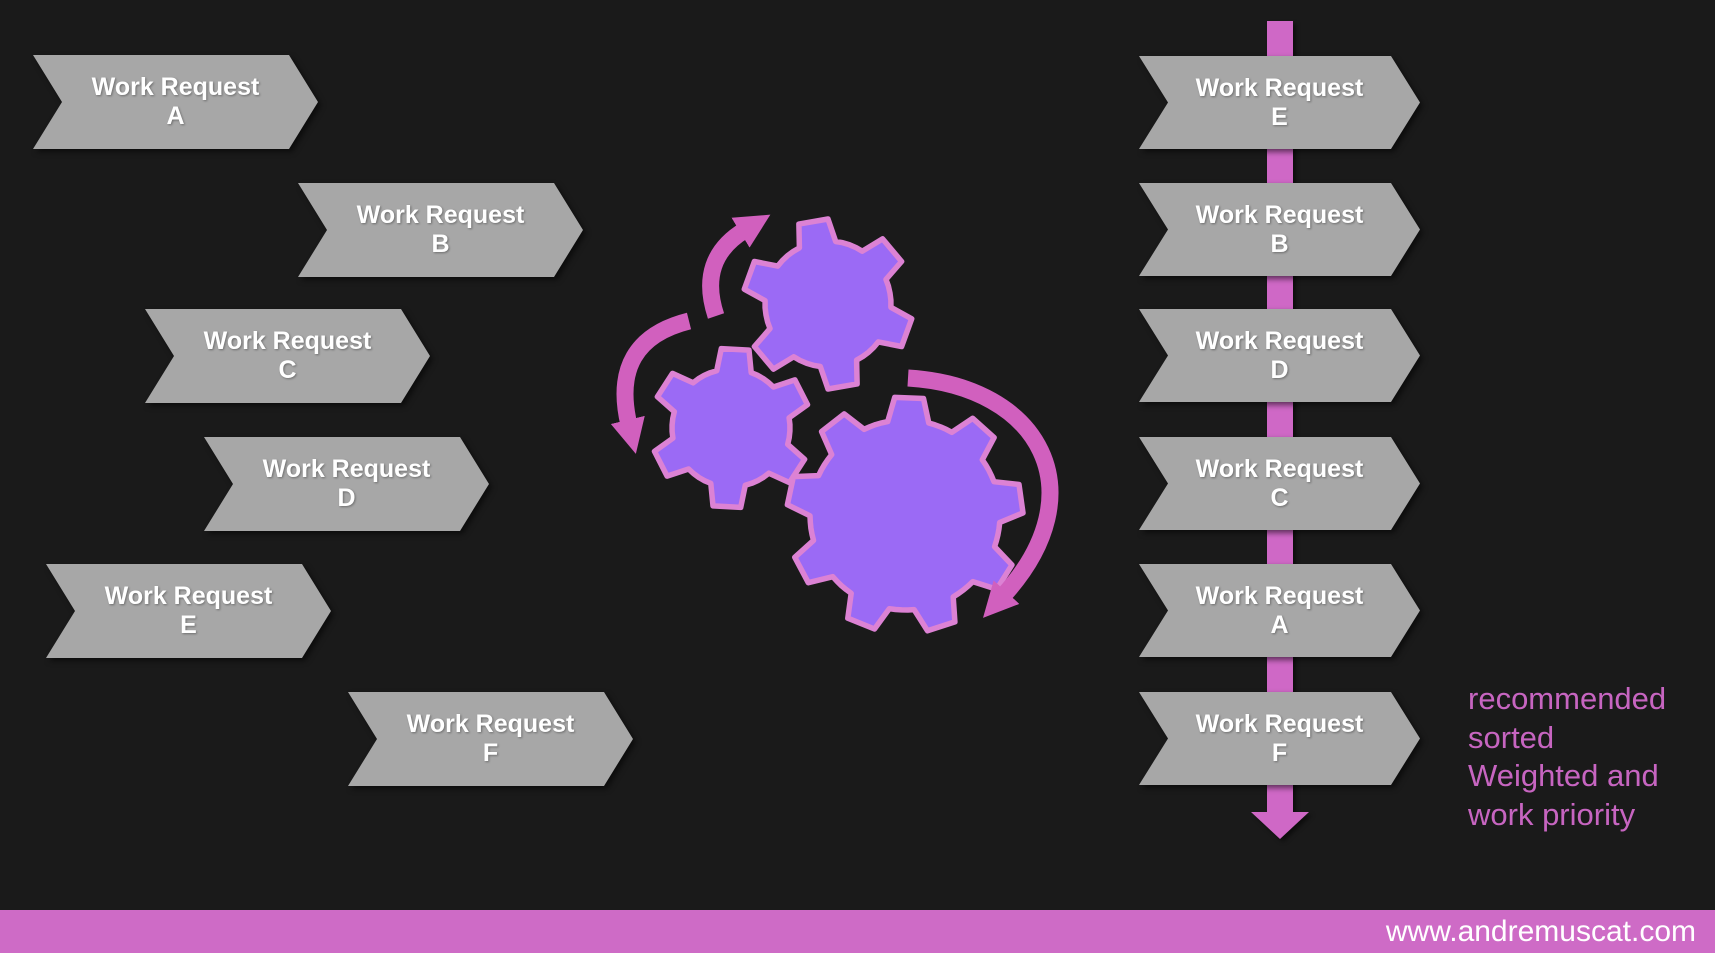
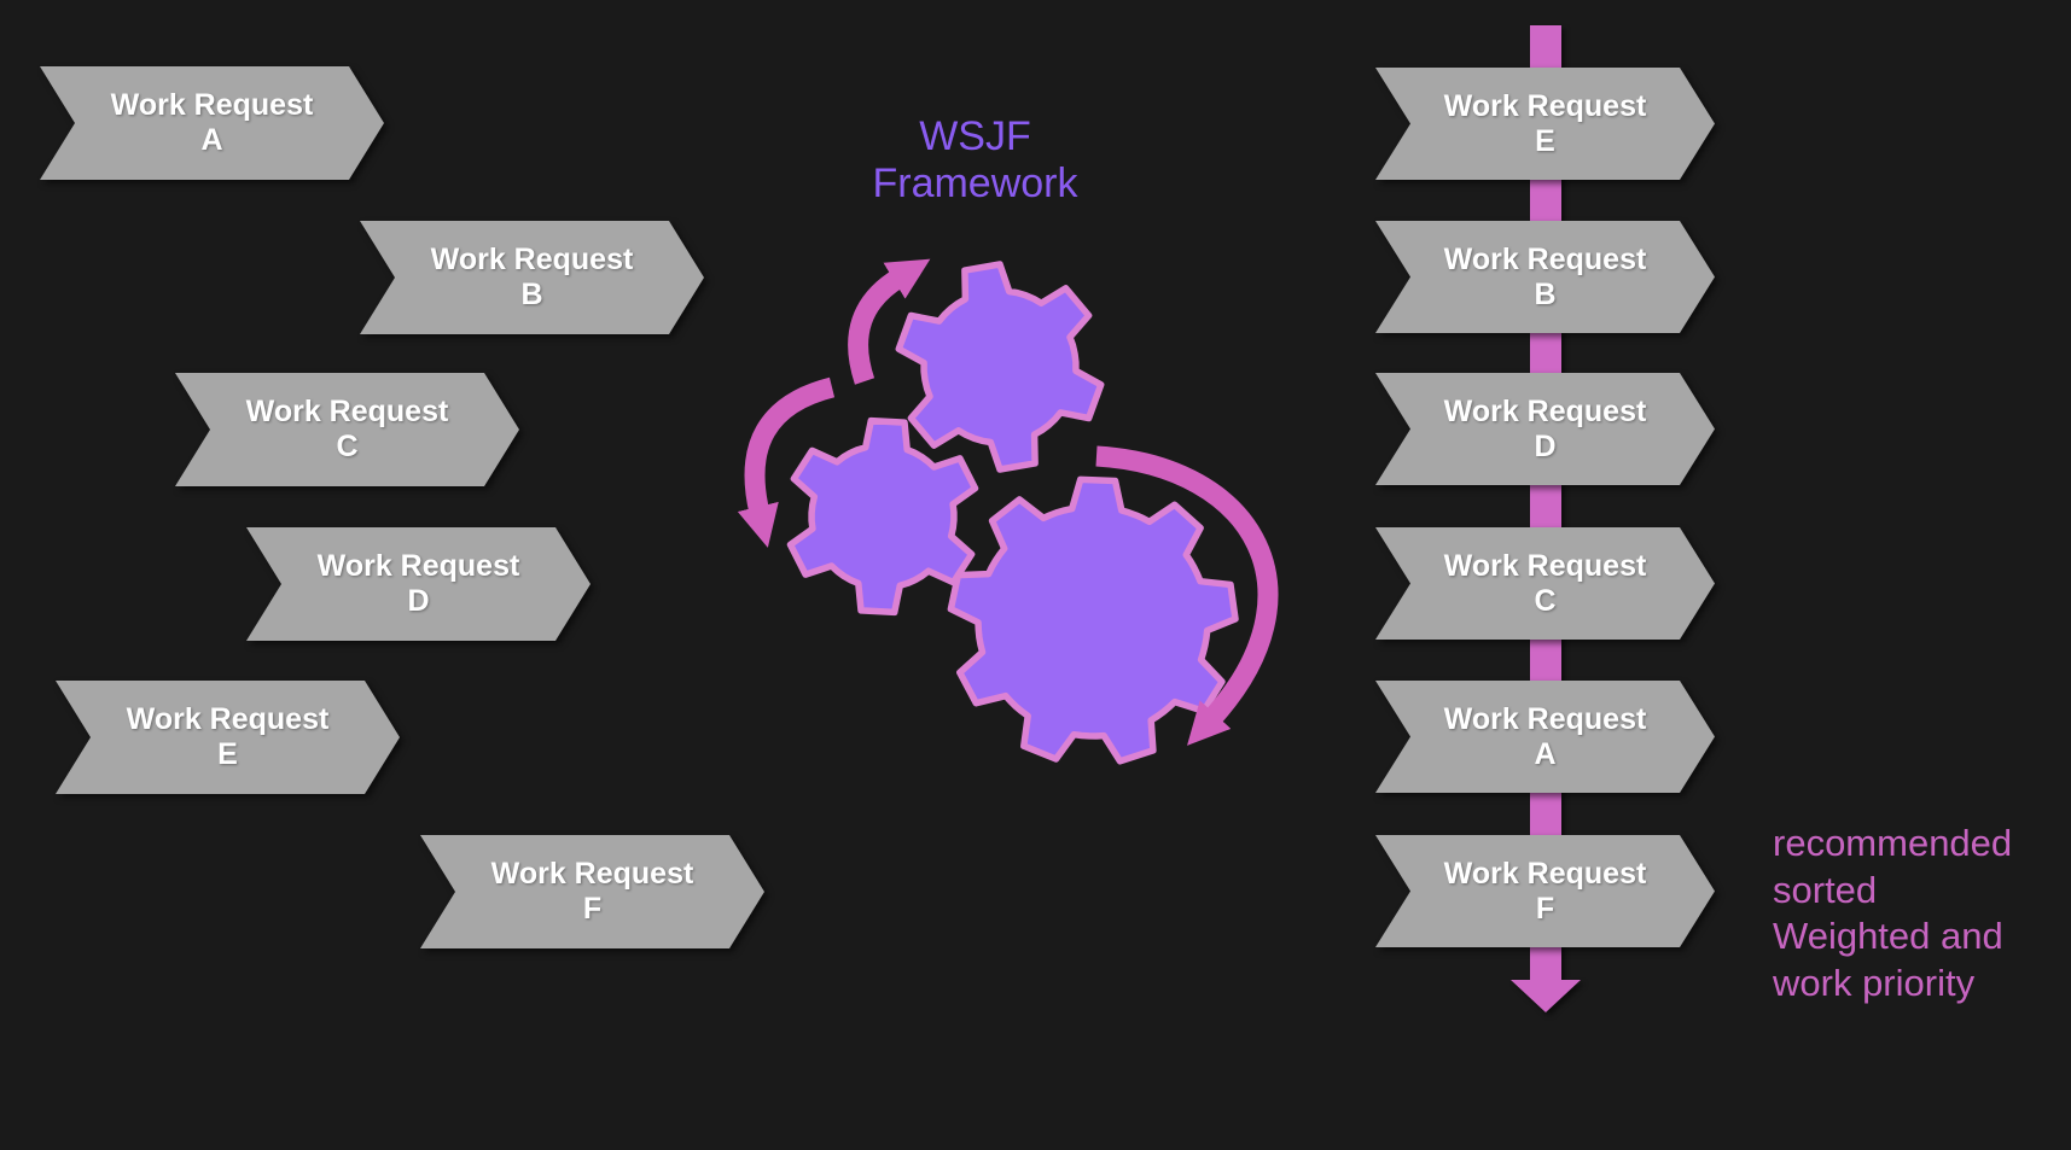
  Work Request
  A
  Work Request
  B
  Work Request
  C
  Work Request
  D
  Work Request
  E
  Work Request
  F
  Work Request
  E
  Work Request
  B
  Work Request
  D
  Work Request
  C
  Work Request
  A
  Work Request
  F
+ WSJF
+ Framework
  recommended
  sorted
  Weighted and
  work priority
- www.andremuscat.com
